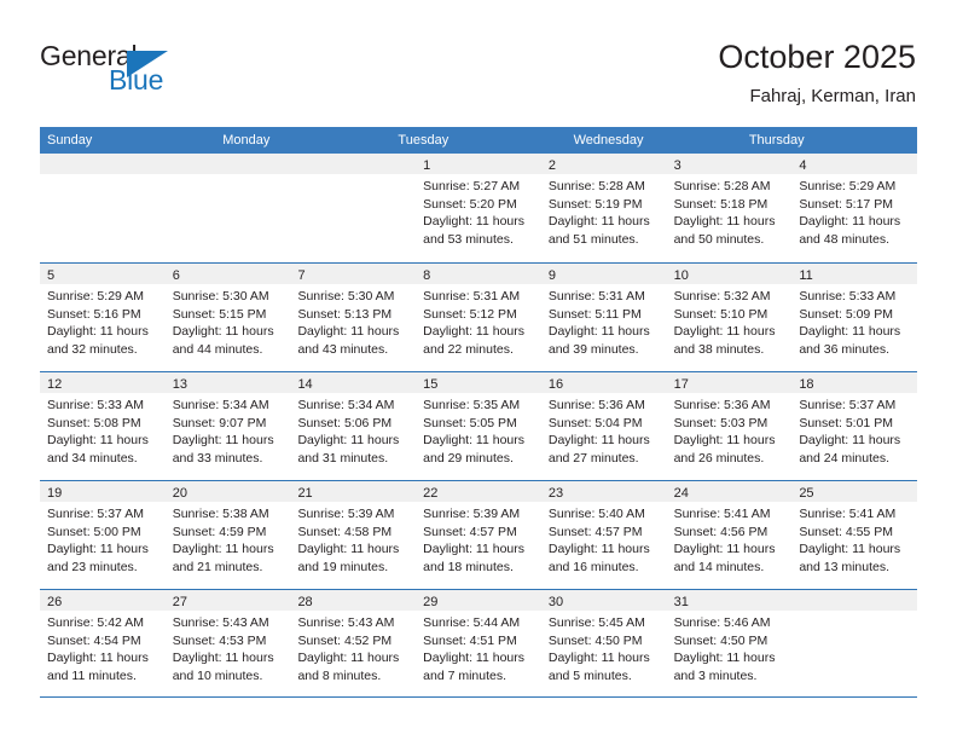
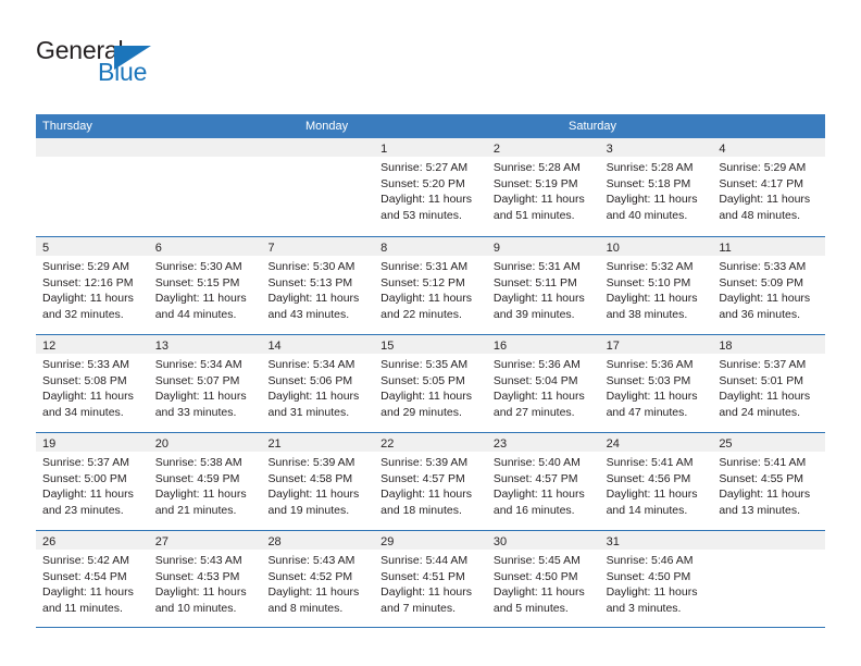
  General
  Blue
- October 2025
- Fahraj, Kerman, Iran
- Sunday
- Monday
+ Thursday
- Tuesday
- Wednesday
- Thursday
+ Monday
+ Saturday
  1
  Sunrise: 5:27 AM
  Sunset: 5:20 PM
  Daylight: 11 hours
  and 53 minutes.
  2
  Sunrise: 5:28 AM
  Sunset: 5:19 PM
  Daylight: 11 hours
  and 51 minutes.
  3
  Sunrise: 5:28 AM
  Sunset: 5:18 PM
  Daylight: 11 hours
- and 50 minutes.
+ and 40 minutes.
  4
  Sunrise: 5:29 AM
- Sunset: 5:17 PM
+ Sunset: 4:17 PM
  Daylight: 11 hours
  and 48 minutes.
  5
  Sunrise: 5:29 AM
- Sunset: 5:16 PM
+ Sunset: 12:16 PM
  Daylight: 11 hours
  and 32 minutes.
  6
  Sunrise: 5:30 AM
  Sunset: 5:15 PM
  Daylight: 11 hours
  and 44 minutes.
  7
  Sunrise: 5:30 AM
  Sunset: 5:13 PM
  Daylight: 11 hours
  and 43 minutes.
  8
  Sunrise: 5:31 AM
  Sunset: 5:12 PM
  Daylight: 11 hours
  and 22 minutes.
  9
  Sunrise: 5:31 AM
  Sunset: 5:11 PM
  Daylight: 11 hours
  and 39 minutes.
  10
  Sunrise: 5:32 AM
  Sunset: 5:10 PM
  Daylight: 11 hours
  and 38 minutes.
  11
  Sunrise: 5:33 AM
  Sunset: 5:09 PM
  Daylight: 11 hours
  and 36 minutes.
  12
  Sunrise: 5:33 AM
  Sunset: 5:08 PM
  Daylight: 11 hours
  and 34 minutes.
  13
  Sunrise: 5:34 AM
- Sunset: 9:07 PM
+ Sunset: 5:07 PM
  Daylight: 11 hours
  and 33 minutes.
  14
  Sunrise: 5:34 AM
  Sunset: 5:06 PM
  Daylight: 11 hours
  and 31 minutes.
  15
  Sunrise: 5:35 AM
  Sunset: 5:05 PM
  Daylight: 11 hours
  and 29 minutes.
  16
  Sunrise: 5:36 AM
  Sunset: 5:04 PM
  Daylight: 11 hours
  and 27 minutes.
  17
  Sunrise: 5:36 AM
  Sunset: 5:03 PM
  Daylight: 11 hours
- and 26 minutes.
+ and 47 minutes.
  18
  Sunrise: 5:37 AM
  Sunset: 5:01 PM
  Daylight: 11 hours
  and 24 minutes.
  19
  Sunrise: 5:37 AM
  Sunset: 5:00 PM
  Daylight: 11 hours
  and 23 minutes.
  20
  Sunrise: 5:38 AM
  Sunset: 4:59 PM
  Daylight: 11 hours
  and 21 minutes.
  21
  Sunrise: 5:39 AM
  Sunset: 4:58 PM
  Daylight: 11 hours
  and 19 minutes.
  22
  Sunrise: 5:39 AM
  Sunset: 4:57 PM
  Daylight: 11 hours
  and 18 minutes.
  23
  Sunrise: 5:40 AM
  Sunset: 4:57 PM
  Daylight: 11 hours
  and 16 minutes.
  24
  Sunrise: 5:41 AM
  Sunset: 4:56 PM
  Daylight: 11 hours
  and 14 minutes.
  25
  Sunrise: 5:41 AM
  Sunset: 4:55 PM
  Daylight: 11 hours
  and 13 minutes.
  26
  Sunrise: 5:42 AM
  Sunset: 4:54 PM
  Daylight: 11 hours
  and 11 minutes.
  27
  Sunrise: 5:43 AM
  Sunset: 4:53 PM
  Daylight: 11 hours
  and 10 minutes.
  28
  Sunrise: 5:43 AM
  Sunset: 4:52 PM
  Daylight: 11 hours
  and 8 minutes.
  29
  Sunrise: 5:44 AM
  Sunset: 4:51 PM
  Daylight: 11 hours
  and 7 minutes.
  30
  Sunrise: 5:45 AM
  Sunset: 4:50 PM
  Daylight: 11 hours
  and 5 minutes.
  31
  Sunrise: 5:46 AM
  Sunset: 4:50 PM
  Daylight: 11 hours
  and 3 minutes.
